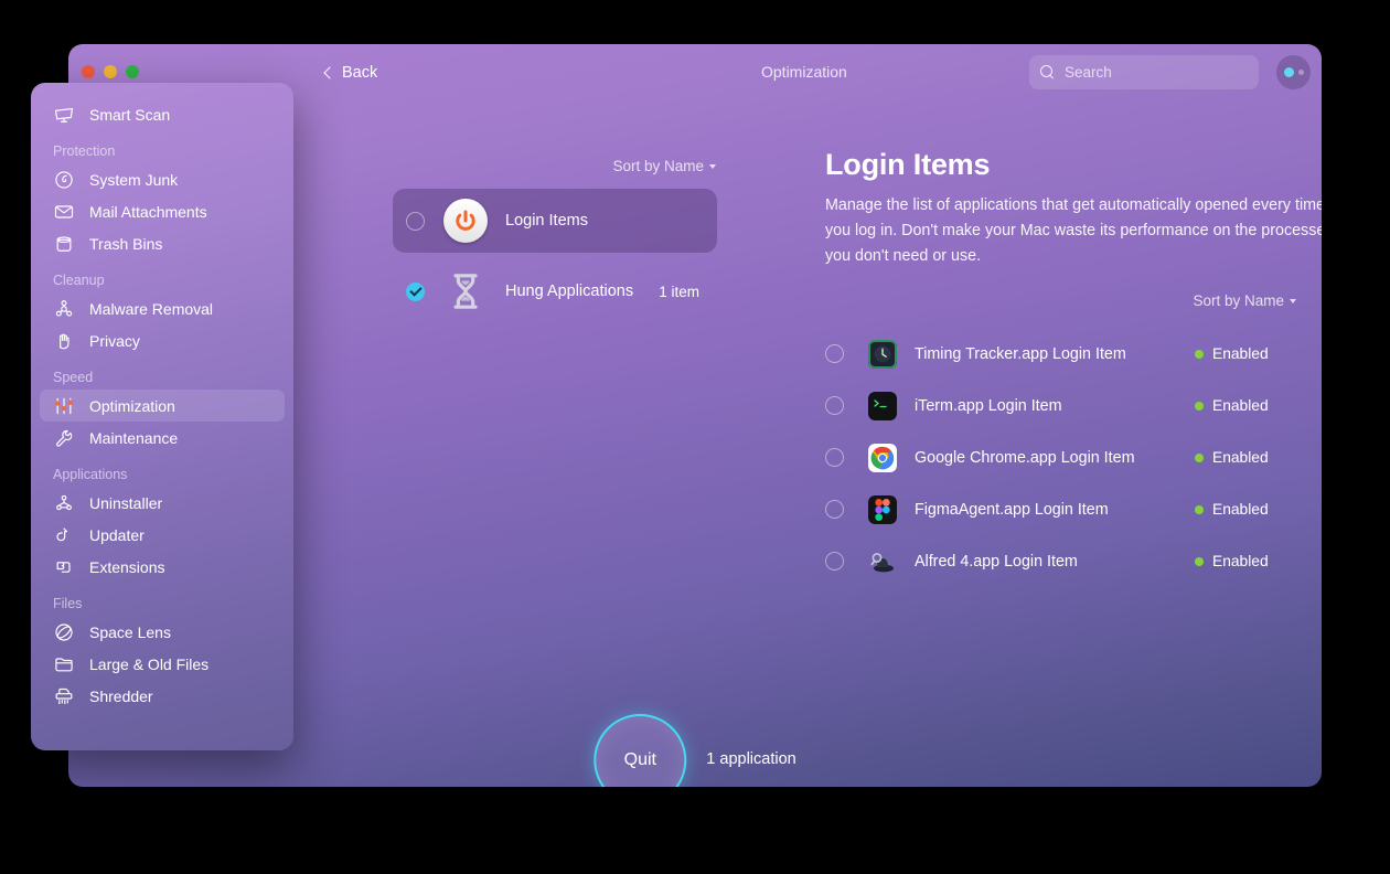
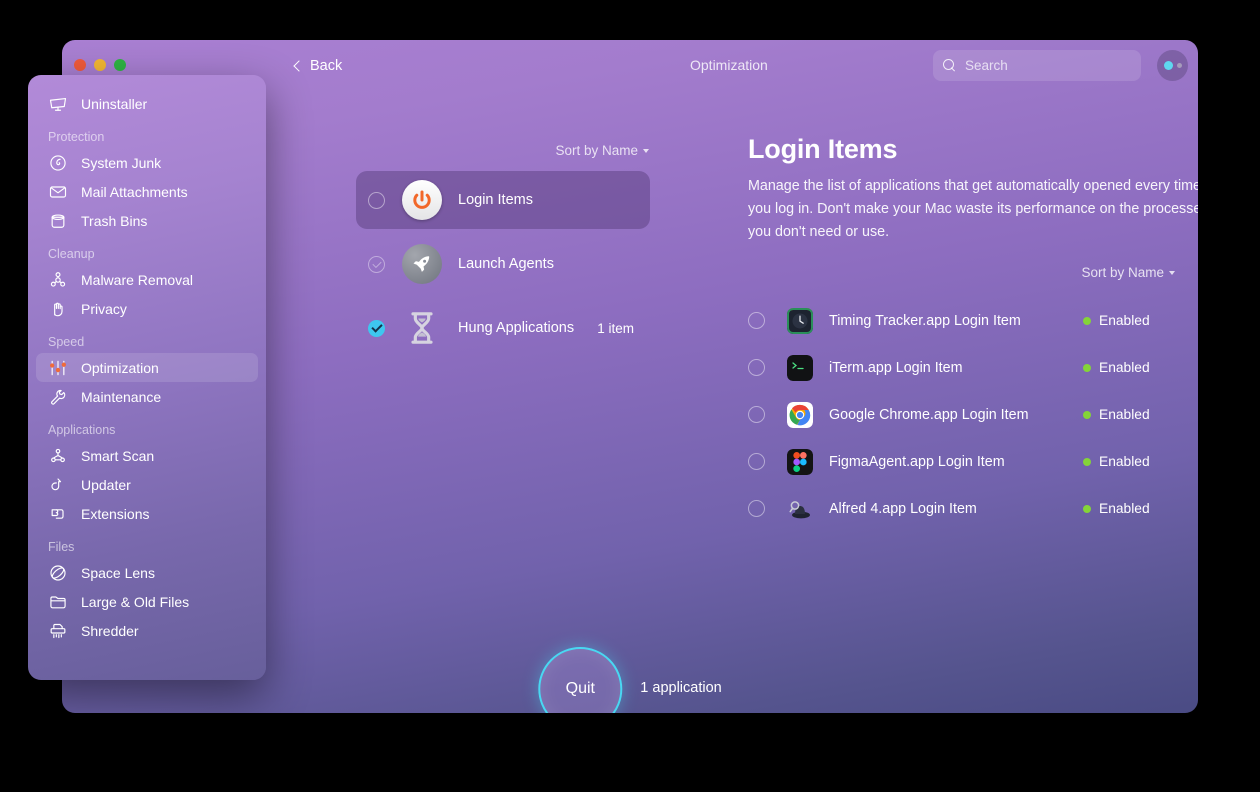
  Back
  Optimization
  Search
  Sort by Name
  Login Items
+ Launch Agents
  Hung Applications
  1 item
  Login Items
  Manage the list of applications that get automatically opened every time you log in. Don't make your Mac waste its performance on the processe you don't need or use.
  Sort by Name
  Timing Tracker.app Login Item
  Enabled
  iTerm.app Login Item
  Enabled
  Google Chrome.app Login Item
  Enabled
  FigmaAgent.app Login Item
  Enabled
  Alfred 4.app Login Item
  Enabled
  Quit
  1 application
- Smart Scan
+ Uninstaller
  Protection
  System Junk
  Mail Attachments
  Trash Bins
  Cleanup
  Malware Removal
  Privacy
  Speed
  Optimization
  Maintenance
  Applications
- Uninstaller
+ Smart Scan
  Updater
  Extensions
  Files
  Space Lens
  Large & Old Files
  Shredder
